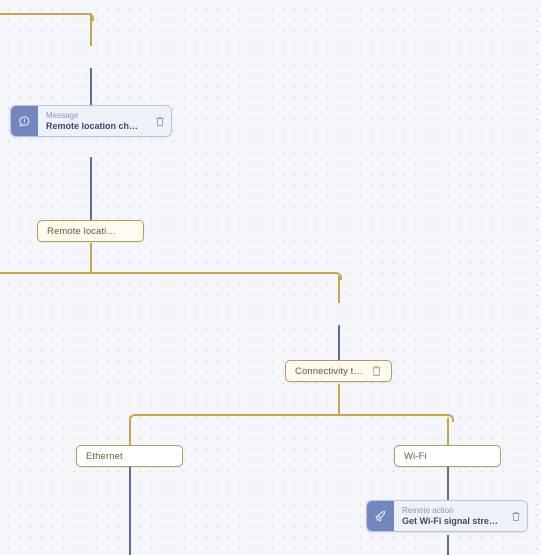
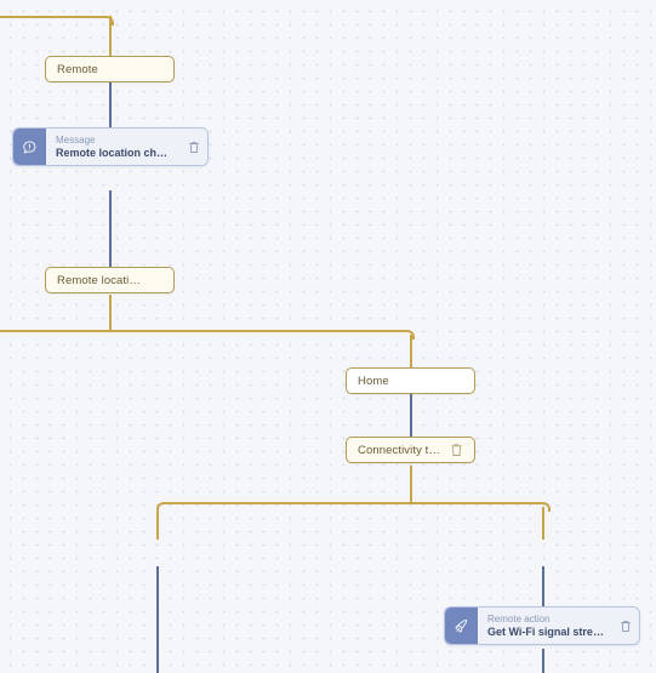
+ Remote
  Remote location
+ Home
  Connectivity typ
- Ethernet
- Wi-Fi
  Message
  Remote location check
  Remote action
  Get Wi-Fi signal streng
